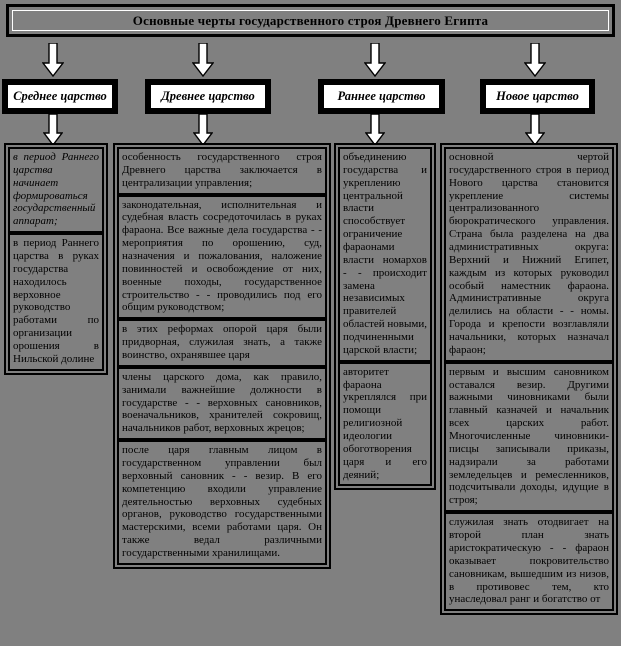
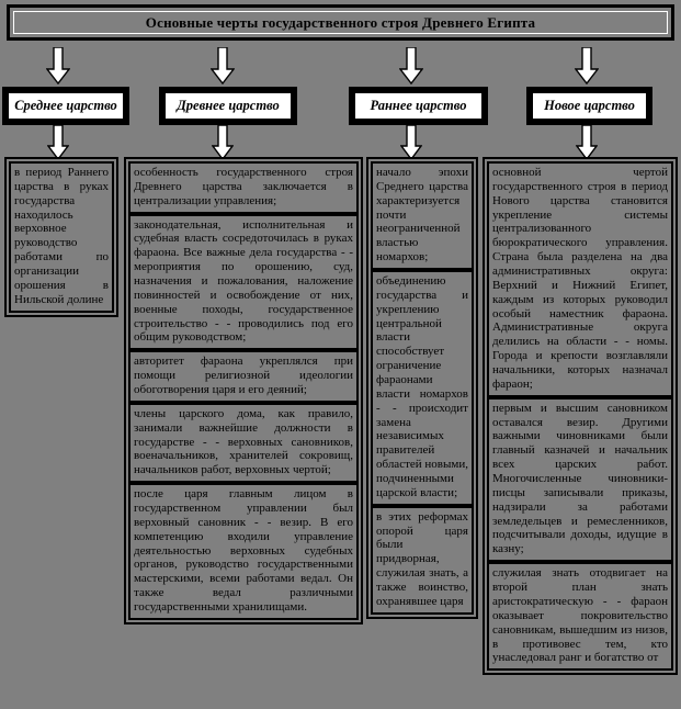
  Основные черты государственного строя Древнего Египта
  Среднее царство
  Древнее царство
  Раннее царство
  Новое царство
- в период Раннего царства начинает формироваться государственный аппарат;
  в период Раннего царства в руках государства находилось верховное руководство работами по организации орошения в Нильской долине
  особенность государственного строя Древнего царства заключается в централизации управления;
  законодательная, исполнительная и судебная власть сосредоточилась в руках фараона. Все важные дела государства - - мероприятия по орошению, суд, назначения и пожалования, наложение повинностей и освобождение от них, военные походы, государственное строительство - - проводились под его общим руководством;
- в этих реформах опорой царя были придворная, служилая знать, а также воинство, охранявшее царя
+ авторитет фараона укреплялся при помощи религиозной идеологии обоготворения царя и его деяний;
- члены царского дома, как правило, занимали важнейшие должности в государстве - - верховных сановников, военачальников, хранителей сокровищ, начальников работ, верховных жрецов;
+ члены царского дома, как правило, занимали важнейшие должности в государстве - - верховных сановников, военачальников, хранителей сокровищ, начальников работ, верховных чертой;
- после царя главным лицом в государственном управлении был верховный сановник - - везир. В его компетенцию входили управление деятельностью верховных судебных органов, руководство государственными мастерскими, всеми работами царя. Он также ведал различными государственными хранилищами.
+ после царя главным лицом в государственном управлении был верховный сановник - - везир. В его компетенцию входили управление деятельностью верховных судебных органов, руководство государственными мастерскими, всеми работами ведал. Он также ведал различными государственными хранилищами.
+ начало эпохи Среднего царства характеризуется почти неограниченной властью номархов;
  объединению государства и укреплению центральной власти способствует ограничение фараонами власти номархов - - происходит замена независимых правителей областей новыми, подчиненными царской власти;
- авторитет фараона укреплялся при помощи религиозной идеологии обоготворения царя и его деяний;
+ в этих реформах опорой царя были придворная, служилая знать, а также воинство, охранявшее царя
  основной чертой государственного строя в период Нового царства становится укрепление системы централизованного бюрократического управления. Страна была разделена на два административных округа: Верхний и Нижний Египет, каждым из которых руководил особый наместник фараона. Административные округа делились на области - - номы. Города и крепости возглавляли начальники, которых назначал фараон;
- первым и высшим сановником оставался везир. Другими важными чиновниками были главный казначей и начальник всех царских работ. Многочисленные чиновники-писцы записывали приказы, надзирали за работами земледельцев и ремесленников, подсчитывали доходы, идущие в строя;
+ первым и высшим сановником оставался везир. Другими важными чиновниками были главный казначей и начальник всех царских работ. Многочисленные чиновники-писцы записывали приказы, надзирали за работами земледельцев и ремесленников, подсчитывали доходы, идущие в казну;
  служилая знать отодвигает на второй план знать аристократическую - - фараон оказывает покровительство сановникам, вышедшим из низов, в противовес тем, кто унаследовал ранг и богатство от
